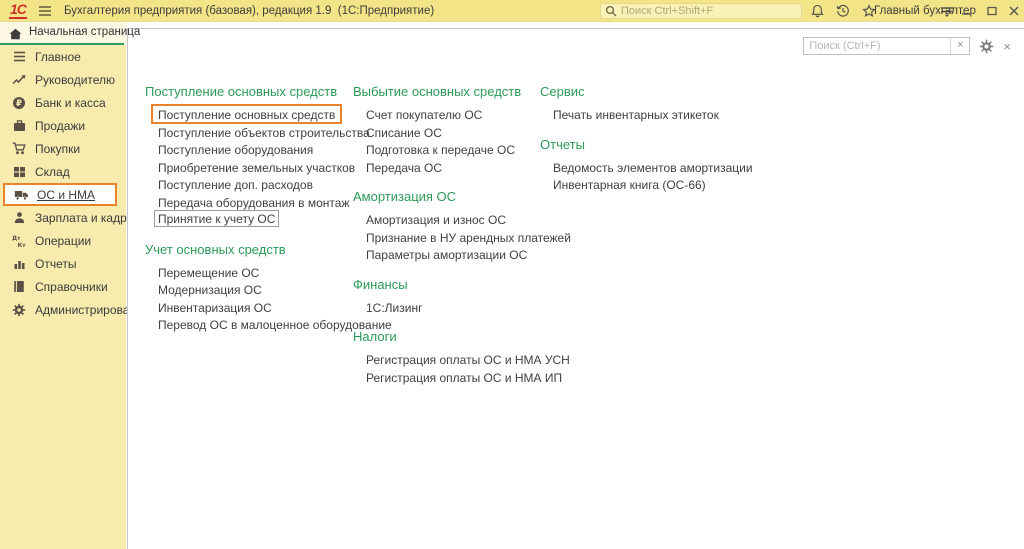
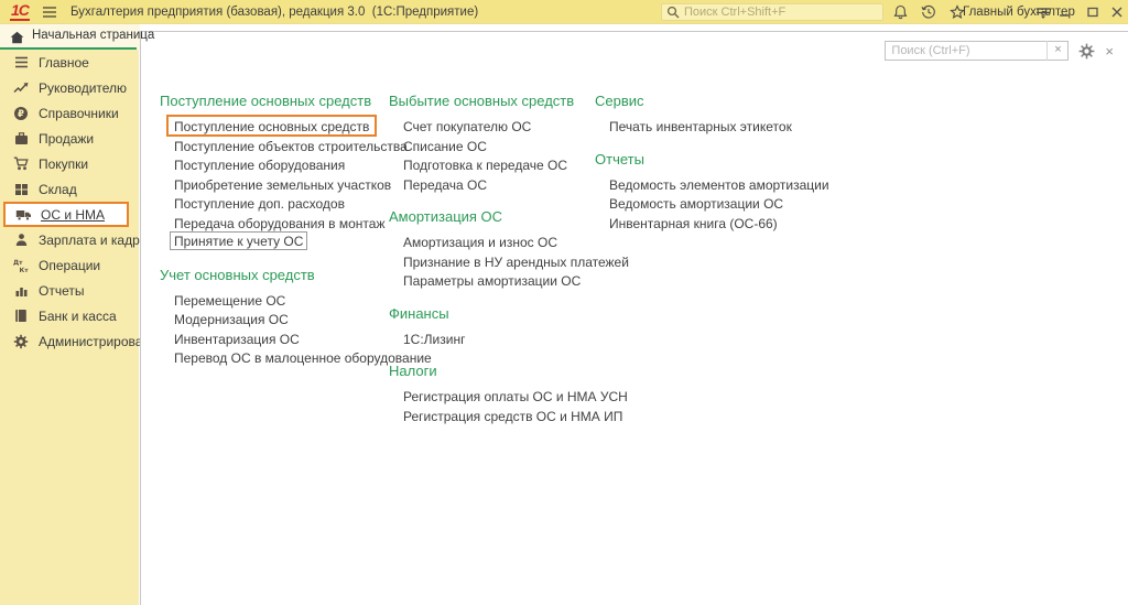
  1С
- Бухгалтерия предприятия (базовая), редакция 1.9 (1С:Предприятие)
+ Бухгалтерия предприятия (базовая), редакция 3.0 (1С:Предприятие)
  Поиск Ctrl+Shift+F
  Главный бухлтер
  Начальная страница
  Главное
  Руководителю
  ₽
- Банк и касса
+ Справочники
  Продажи
  Покупки
  Склад
  ОС и НМА
  Зарплата и кадр
  Операции
  Отчеты
- Справочники
+ Банк и касса
  Администриров
  Поиск (Ctrl+F)
  ×
  ×
  Поступление основных средств
  Поступление основных средств
  Поступление объектов строительства
  Поступление оборудования
  Приобретение земельных участков
  Поступление доп. расходов
  Передача оборудования в монтаж
  Принятие к учету ОС
  Учет основных средств
  Перемещение ОС
  Модернизация ОС
  Инвентаризация ОС
  Перевод ОС в малоценное оборудование
  Выбытие основных средств
  Счет покупателю ОС
  Списание ОС
  Подготовка к передаче ОС
  Передача ОС
  Амортизация ОС
  Амортизация и износ ОС
  Признание в НУ арендных платежей
  Параметры амортизации ОС
  Финансы
  1С:Лизинг
  Налоги
  Регистрация оплаты ОС и НМА УСН
- Регистрация оплаты ОС и НМА ИП
+ Регистрация средств ОС и НМА ИП
  Сервис
  Печать инвентарных этикеток
  Отчеты
  Ведомость элементов амортизации
+ Ведомость амортизации ОС
  Инвентарная книга (ОС-66)
